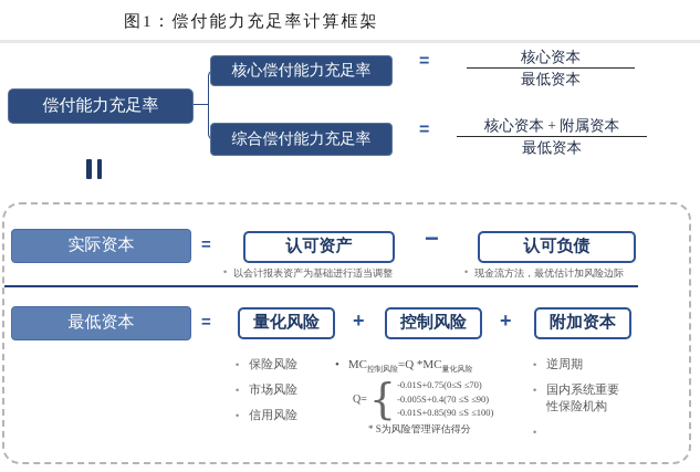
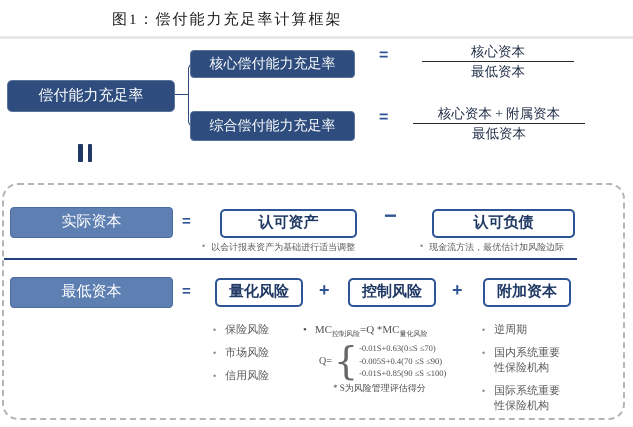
  图1：偿付能力充足率计算框架
  偿付能力充足率
  核心偿付能力充足率
  综合偿付能力充足率
  =
  =
  核心资本
  最低资本
  核心资本 + 附属资本
  最低资本
  实际资本
  =
  认可资产
  −
  认可负债
  •
  以会计报表资产为基础进行适当调整
  •
  现金流方法，最优估计加风险边际
  最低资本
  =
  量化风险
  +
  控制风险
  +
  附加资本
  •
  保险风险
  •
  市场风险
  •
  信用风险
  •
  MC控制风险=Q *MC量化风险
  Q=
  {
- -0.01S+0.75(0≤S ≤70)
+ -0.01S+0.63(0≤S ≤70)
  -0.005S+0.4(70 ≤S ≤90)
  -0.01S+0.85(90 ≤S ≤100)
  * S为风险管理评估得分
  •
  逆周期
  •
  国内系统重要性保险机构
  •
+ 国际系统重要性保险机构
